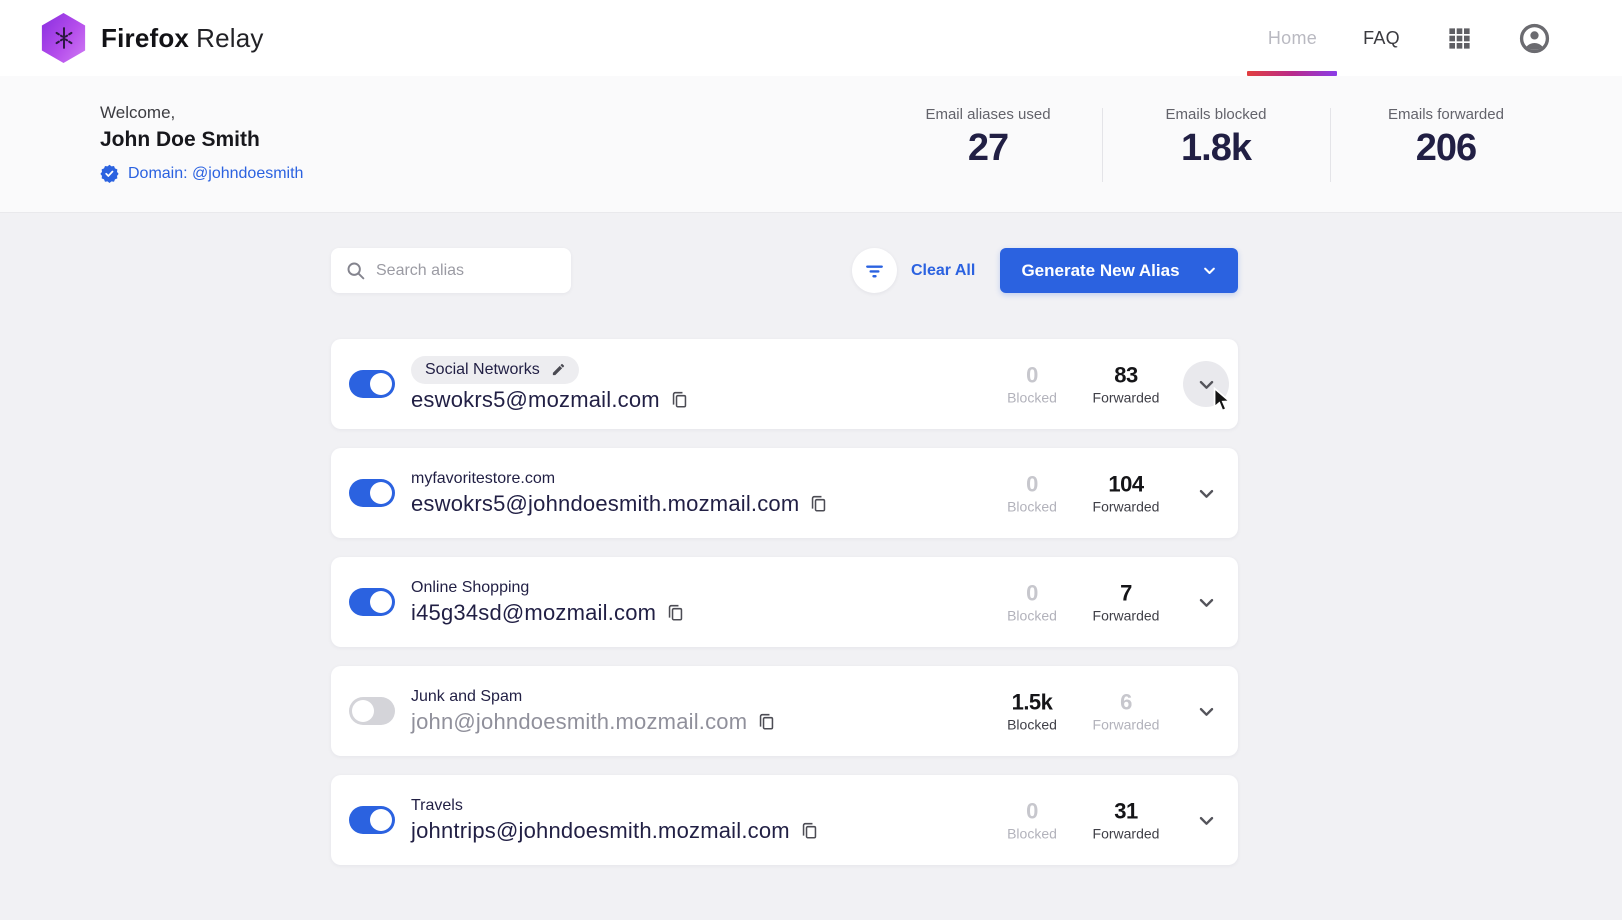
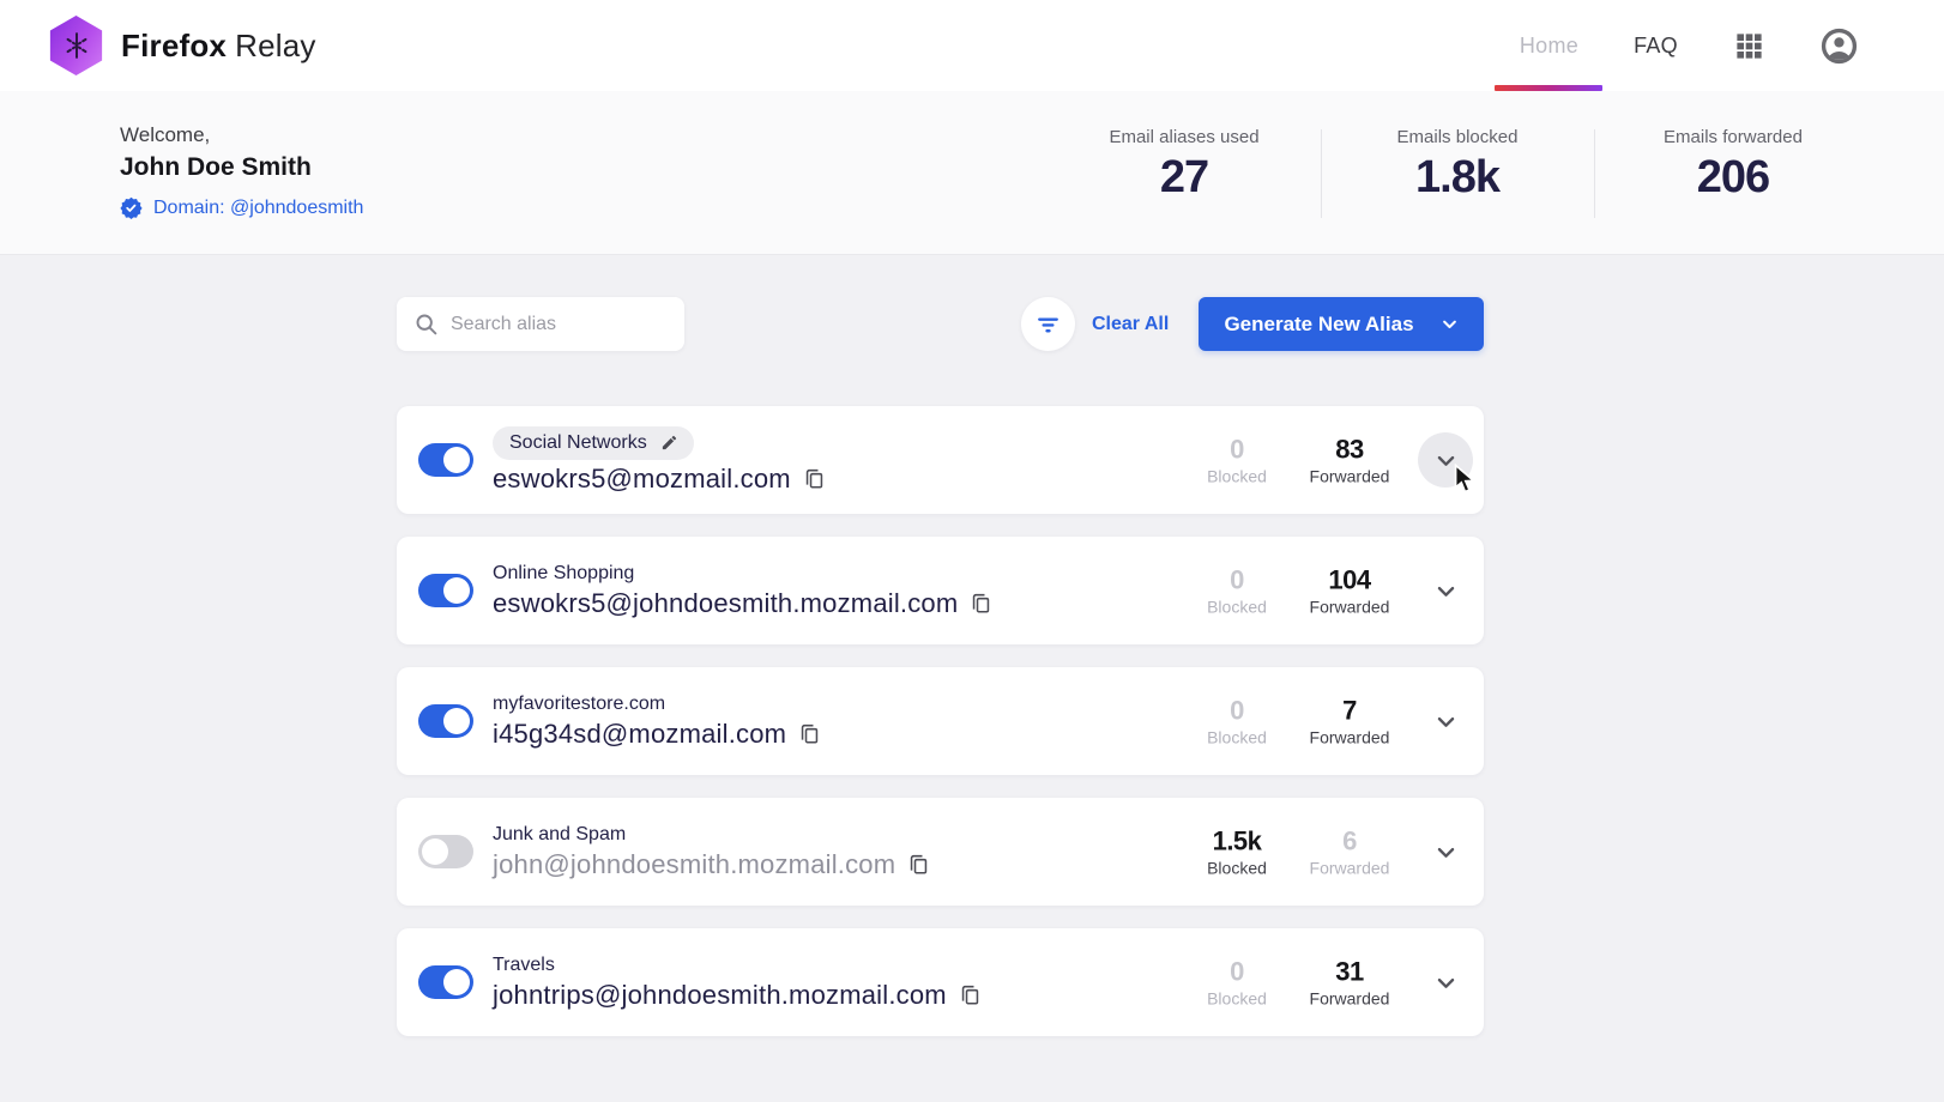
  Firefox Relay
  Home
  FAQ
  Welcome,
  John Doe Smith
  Domain: @johndoesmith
  Email aliases used
  27
  Emails blocked
  1.8k
  Emails forwarded
  206
  Search alias
  Clear All
  Generate New Alias
  Social Networks
  eswokrs5@mozmail.com
  0
  Blocked
  83
  Forwarded
- myfavoritestore.com
+ Online Shopping
  eswokrs5@johndoesmith.mozmail.com
  0
  Blocked
  104
  Forwarded
- Online Shopping
+ myfavoritestore.com
  i45g34sd@mozmail.com
  0
  Blocked
  7
  Forwarded
  Junk and Spam
  john@johndoesmith.mozmail.com
  1.5k
  Blocked
  6
  Forwarded
  Travels
  johntrips@johndoesmith.mozmail.com
  0
  Blocked
  31
  Forwarded
